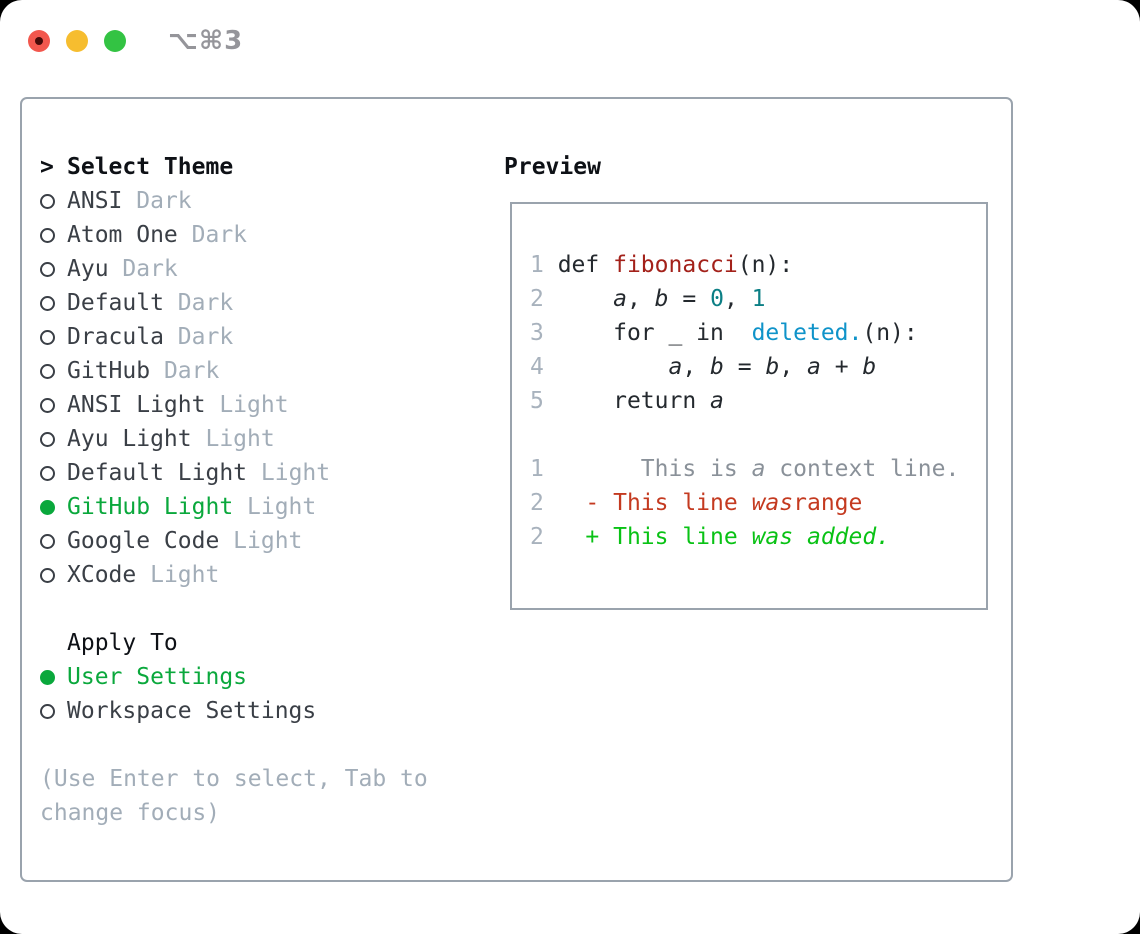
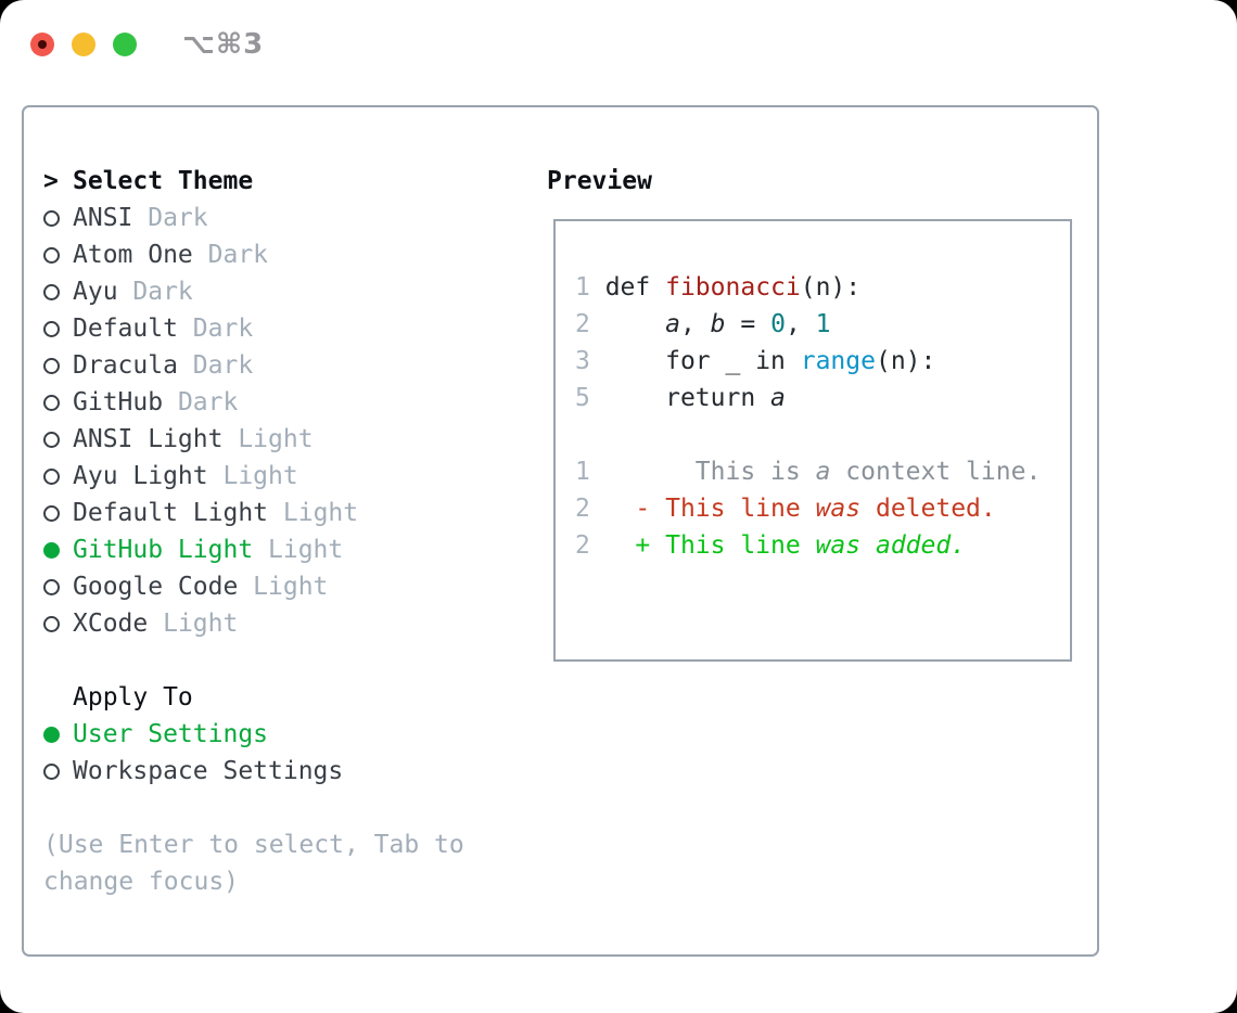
  ⌥⌘3
  >
  Select Theme
  ANSI
  Dark
  Atom One
  Dark
  Ayu
  Dark
  Default
  Dark
  Dracula
  Dark
  GitHub
  Dark
  ANSI Light
  Light
  Ayu Light
  Light
  Default Light
  Light
  GitHub Light
  Light
  Google Code
  Light
  XCode
  Light
  Apply To
  User Settings
  Workspace Settings
  (Use Enter to select, Tab to change focus)
  Preview
  1 def fibonacci(n):
  2 a, b = 0, 1
- 3 for _ in deleted.(n):
+ 3 for _ in range(n):
- 4 a, b = b, a + b
  5 return a
  1 This is a context line.
- 2 - This line wasrange
+ 2 - This line was deleted.
  2 + This line was added.
